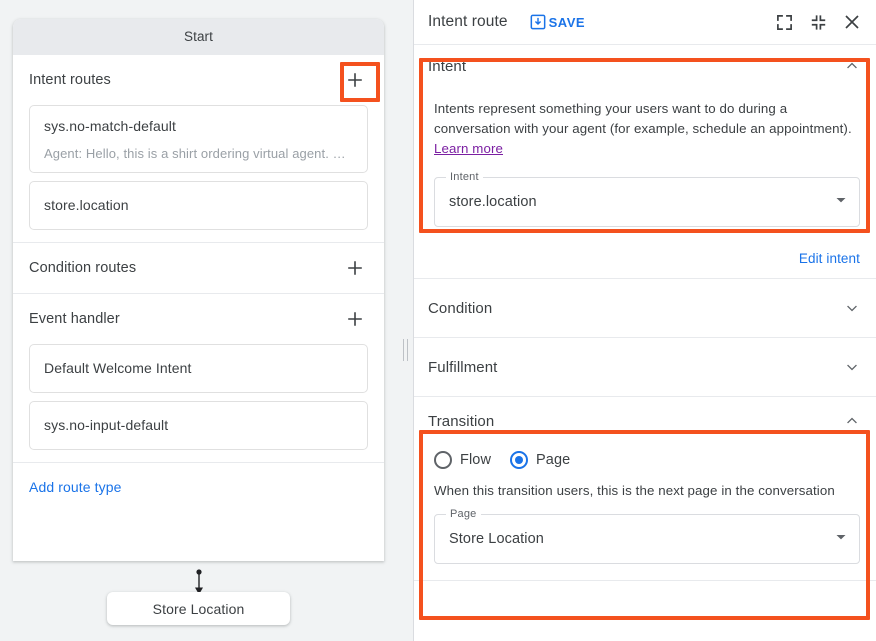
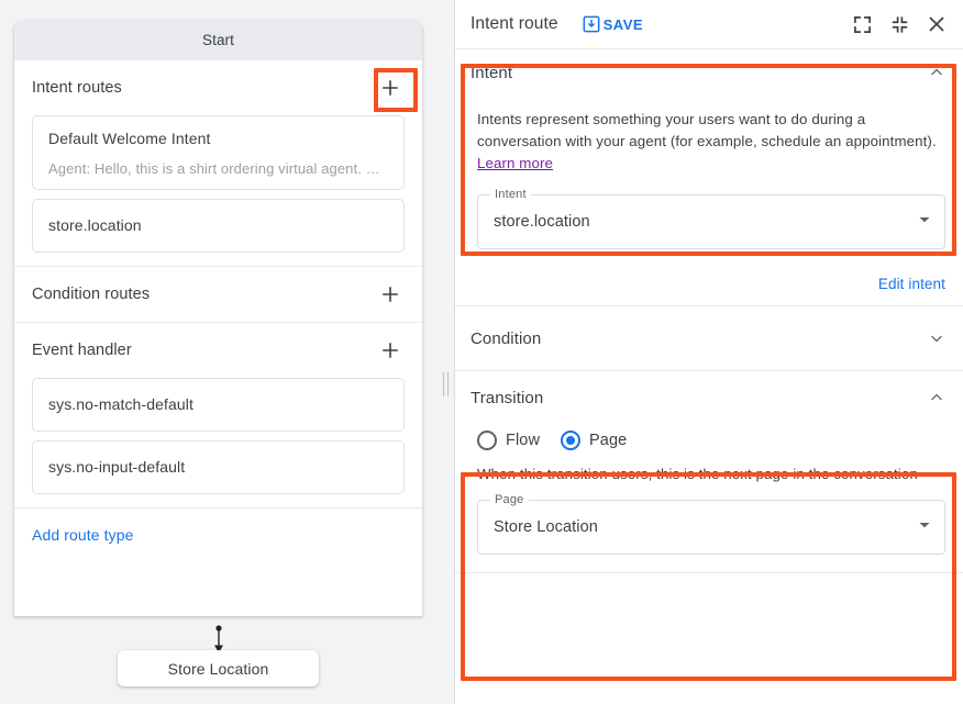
  Start
  Intent routes
- sys.no-match-default
+ Default Welcome Intent
  Agent: Hello, this is a shirt ordering virtual agent. Ho
  store.location
  Condition routes
  Event handler
- Default Welcome Intent
+ sys.no-match-default
  sys.no-input-default
  Add route type
  Store Location
  Intent route
  SAVE
  Intent
  Intents represent something your users want to do during a conversation with your agent (for example, schedule an appointment). Learn more
  Intent
  store.location
  Edit intent
  Condition
- Fulfillment
  Transition
  Flow
  Page
  When this transition users, this is the next page in the conversation
  Page
  Store Location
